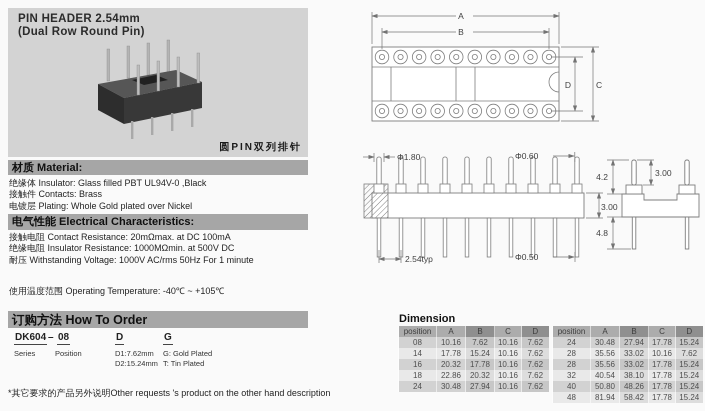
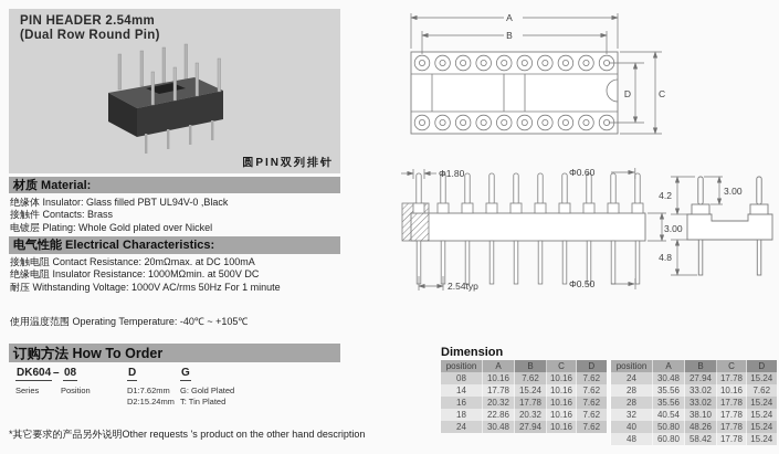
  PIN HEADER 2.54mm
  (Dual Row Round Pin)
  圆PIN双列排针
  材质 Material:
  绝缘体 Insulator: Glass filled PBT UL94V-0 ,Black
  接触件 Contacts: Brass
  电镀层 Plating: Whole Gold plated over Nickel
  电气性能 Electrical Characteristics:
  接触电阻 Contact Resistance: 20mΩmax. at DC 100mA
  绝缘电阻 Insulator Resistance: 1000MΩmin. at 500V DC
  耐压 Withstanding Voltage: 1000V AC/rms 50Hz For 1 minute
  使用温度范围 Operating Temperature: -40℃ ~ +105℃
  订购方法 How To Order
  DK604
  –
  08
  D
  G
  Series
  Position
  D1:7.62mm
  D2:15.24mm
  G: Gold Plated
  T: Tin Plated
  *其它要求的产品另外说明Other requests 's product on the other hand description
  A
  B
  C
  D
  Φ1.80
  Φ0.60
  3.00
  2.54typ
  Φ0.50
  4.2
  3.00
  4.8
  Dimension
  position	A	B	C	D
  08	10.16	7.62	10.16	7.62
  14	17.78	15.24	10.16	7.62
  16	20.32	17.78	10.16	7.62
  18	22.86	20.32	10.16	7.62
  24	30.48	27.94	10.16	7.62
  position	A	B	C	D
  24	30.48	27.94	17.78	15.24
  28	35.56	33.02	10.16	7.62
  28	35.56	33.02	17.78	15.24
  32	40.54	38.10	17.78	15.24
  40	50.80	48.26	17.78	15.24
- 48	81.94	58.42	17.78	15.24
+ 48	60.80	58.42	17.78	15.24
